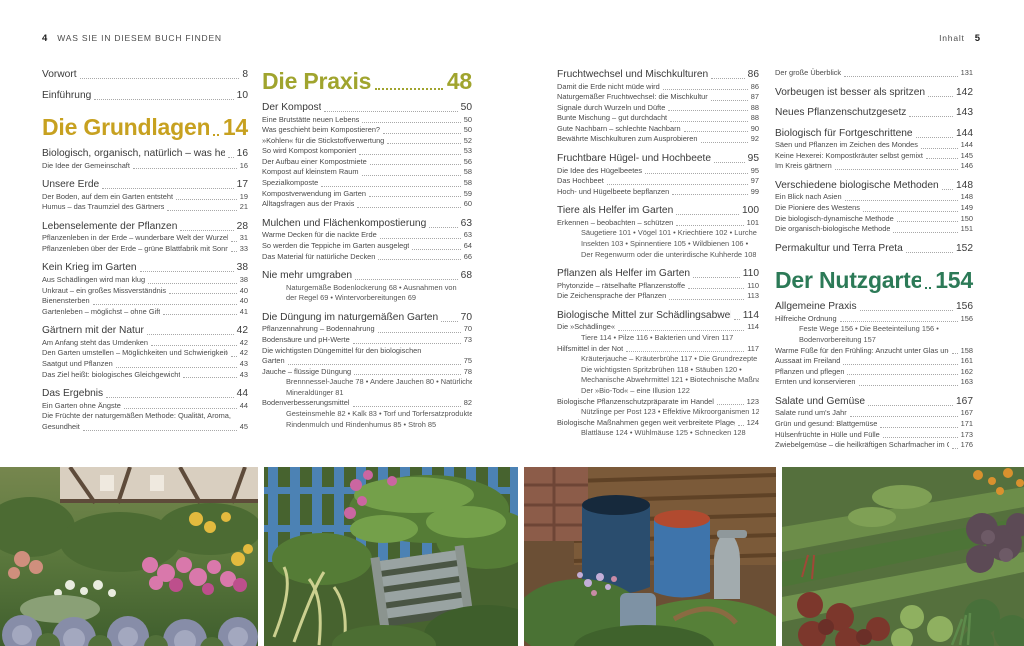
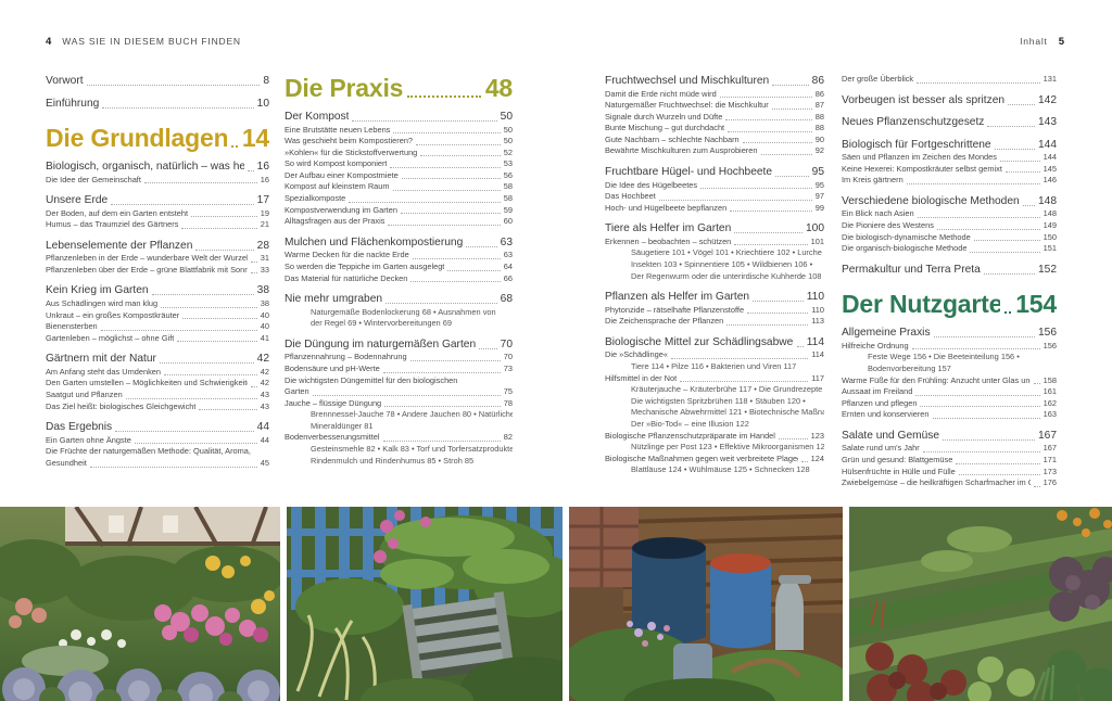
  4 WAS SIE IN DIESEM BUCH FINDEN
  Inhalt 5
  Vorwort
  8
  Einführung
  10
  Die Grundlagen
  14
  Biologisch, organisch, natürlich – was he
  16
  Die Idee der Gemeinschaft
  16
  Unsere Erde
  17
  Der Boden, auf dem ein Garten entsteht
  19
  Humus – das Traumziel des Gärtners
  21
  Lebenselemente der Pflanzen
  28
  Pflanzenleben in der Erde – wunderbare Welt der Wurze
  31
  Pflanzenleben über der Erde – grüne Blattfabrik mit Sonn
  33
  Kein Krieg im Garten
  38
  Aus Schädlingen wird man klug
  38
- Unkraut – ein großes Missverständnis
+ Unkraut – ein großes Kompostkräuter
  40
  Bienensterben
  40
  Gartenleben – möglichst – ohne Gift
  41
  Gärtnern mit der Natur
  42
  Am Anfang steht das Umdenken
  42
  Den Garten umstellen – Möglichkeiten und Schwierigkeit
  42
  Saatgut und Pflanzen
  43
  Das Ziel heißt: biologisches Gleichgewicht
  43
  Das Ergebnis
  44
  Ein Garten ohne Ängste
  44
  Die Früchte der naturgemäßen Methode: Qualität, Aroma,
  Gesundheit
  45
  Die Praxis
  48
  Der Kompost
  50
  Eine Brutstätte neuen Lebens
  50
  Was geschieht beim Kompostieren?
  50
  »Kohlen« für die Stickstoffverwertung
  52
  So wird Kompost komponiert
  53
  Der Aufbau einer Kompostmiete
  56
  Kompost auf kleinstem Raum
  58
  Spezialkomposte
  58
  Kompostverwendung im Garten
  59
  Alltagsfragen aus der Praxis
  60
  Mulchen und Flächenkompostierung
  63
  Warme Decken für die nackte Erde
  63
  So werden die Teppiche im Garten ausgelegt
  64
  Das Material für natürliche Decken
  66
  Nie mehr umgraben
  68
  Naturgemäße Bodenlockerung 68 • Ausnahmen von
  der Regel 69 • Wintervorbereitungen 69
  Die Düngung im naturgemäßen Garten
  70
  Pflanzennahrung – Bodennahrung
  70
  Bodensäure und pH-Werte
  73
  Die wichtigsten Düngemittel für den biologischen
  Garten
  75
  Jauche – flüssige Düngung
  78
  Brennnessel-Jauche 78 • Andere Jauchen 80 • Natürliche
  Mineraldünger 81
  Bodenverbesserungsmittel
  82
  Gesteinsmehle 82 • Kalk 83 • Torf und Torfersatzprodukte
  Rindenmulch und Rindenhumus 85 • Stroh 85
  Fruchtwechsel und Mischkulturen
  86
  Damit die Erde nicht müde wird
  86
  Naturgemäßer Fruchtwechsel: die Mischkultur
  87
  Signale durch Wurzeln und Düfte
  88
  Bunte Mischung – gut durchdacht
  88
  Gute Nachbarn – schlechte Nachbarn
  90
  Bewährte Mischkulturen zum Ausprobieren
  92
  Fruchtbare Hügel- und Hochbeete
  95
  Die Idee des Hügelbeetes
  95
  Das Hochbeet
  97
  Hoch- und Hügelbeete bepflanzen
  99
  Tiere als Helfer im Garten
  100
  Erkennen – beobachten – schützen
  101
  Säugetiere 101 • Vögel 101 • Kriechtiere 102 • Lurche
  Insekten 103 • Spinnentiere 105 • Wildbienen 106 •
  Der Regenwurm oder die unterirdische Kuhherde 108
  Pflanzen als Helfer im Garten
  110
  Phytonzide – rätselhafte Pflanzenstoffe
  110
  Die Zeichensprache der Pflanzen
  113
  Biologische Mittel zur Schädlingsabwe
  114
  Die »Schädlinge«
  114
  Tiere 114 • Pilze 116 • Bakterien und Viren 117
  Hilfsmittel in der Not
  117
  Kräuterjauche – Kräuterbrühe 117 • Die Grundrezepte
  Die wichtigsten Spritzbrühen 118 • Stäuben 120 •
  Mechanische Abwehrmittel 121 • Biotechnische Maßn
  Der »Bio-Tod« – eine Illusion 122
  Biologische Pflanzenschutzpräparate im Handel
  123
  Nützlinge per Post 123 • Effektive Mikroorganismen 12
  Biologische Maßnahmen gegen weit verbreitete Plage
  124
  Blattläuse 124 • Wühlmäuse 125 • Schnecken 128
  Der große Überblick
  131
  Vorbeugen ist besser als spritzen
  142
  Neues Pflanzenschutzgesetz
  143
  Biologisch für Fortgeschrittene
  144
  Säen und Pflanzen im Zeichen des Mondes
  144
  Keine Hexerei: Kompostkräuter selbst gemixt
  145
  Im Kreis gärtnern
  146
  Verschiedene biologische Methoden
  148
  Ein Blick nach Asien
  148
  Die Pioniere des Westens
  149
  Die biologisch-dynamische Methode
  150
  Die organisch-biologische Methode
  151
  Permakultur und Terra Preta
  152
  Der Nutzgarte
  154
  Allgemeine Praxis
  156
  Hilfreiche Ordnung
  156
  Feste Wege 156 • Die Beeteinteilung 156 •
  Bodenvorbereitung 157
  Warme Füße für den Frühling: Anzucht unter Glas un
  158
  Aussaat im Freiland
  161
  Pflanzen und pflegen
  162
  Ernten und konservieren
  163
  Salate und Gemüse
  167
  Salate rund um's Jahr
  167
  Grün und gesund: Blattgemüse
  171
  Hülsenfrüchte in Hülle und Fülle
  173
  Zwiebelgemüse – die heilkräftigen Scharfmacher im
  176
